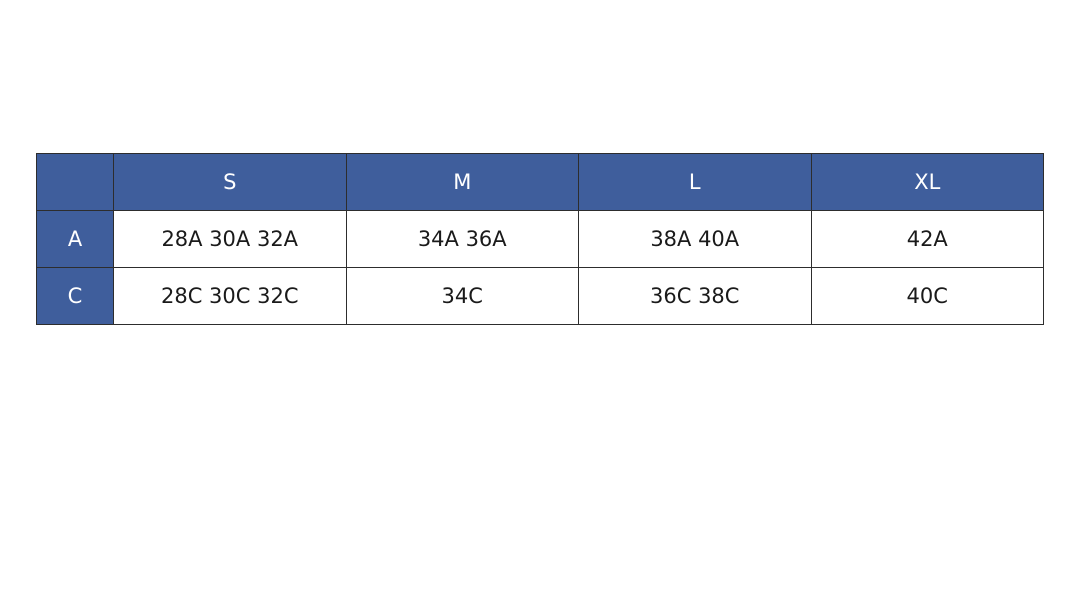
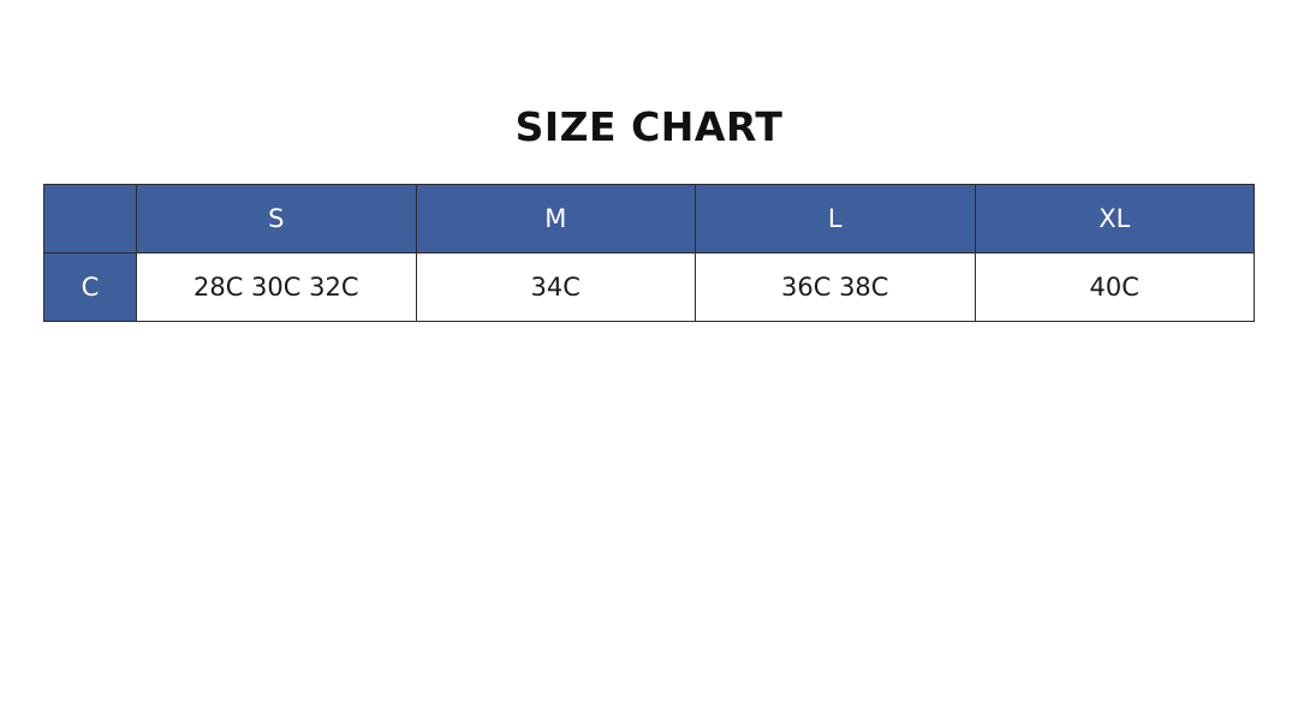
+ SIZE CHART
  	S	M	L	XL
- A	28A 30A 32A	34A 36A	38A 40A	42A
  C	28C 30C 32C	34C	36C 38C	40C
